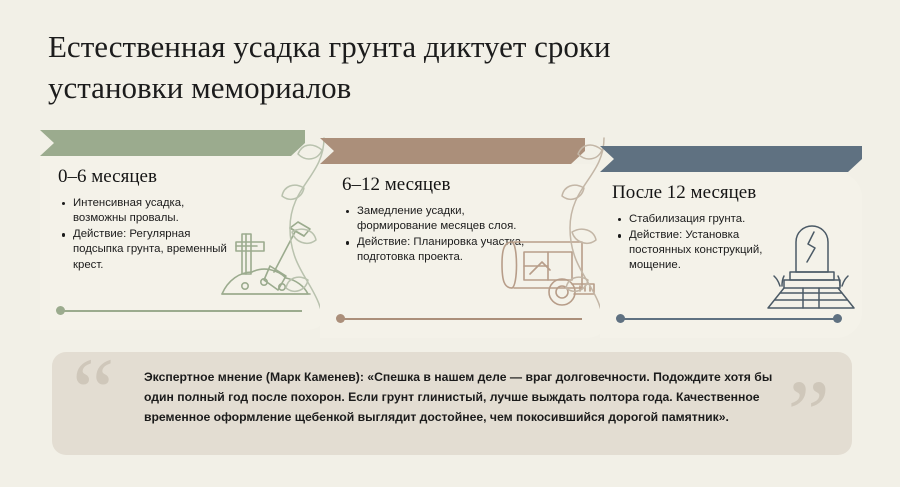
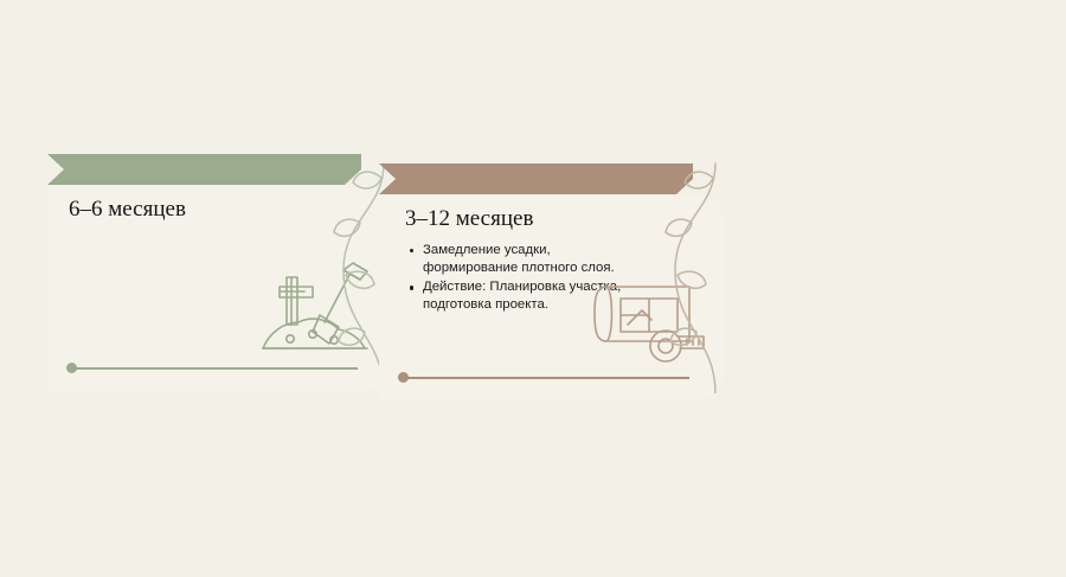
- Естественная усадка грунта диктует сроки
- установки мемориалов
- 0–6 месяцев
+ 6–6 месяцев
- Интенсивная усадка, возможны провалы.
- Действие: Регулярная подсыпка грунта, временный крест.
- 6–12 месяцев
+ 3–12 месяцев
- Замедление усадки, формирование месяцев слоя.
+ Замедление усадки, формирование плотного слоя.
  Действие: Планировка участ подготовка проекта.
- После 12 месяцев
- Стабилизация грунта.
- Действие: Установка постоянных конструкций, мощение.
- “
- ”
- Экспертное мнение (Марк Каменев): «Спешка в нашем деле — враг долговечности. Подождите хотя бы один полный год после похорон. Если грунт глинистый, лучше выждать полтора года. Качественное временное оформление щебенкой выглядит достойнее, чем покосившийся дорогой памятник».
